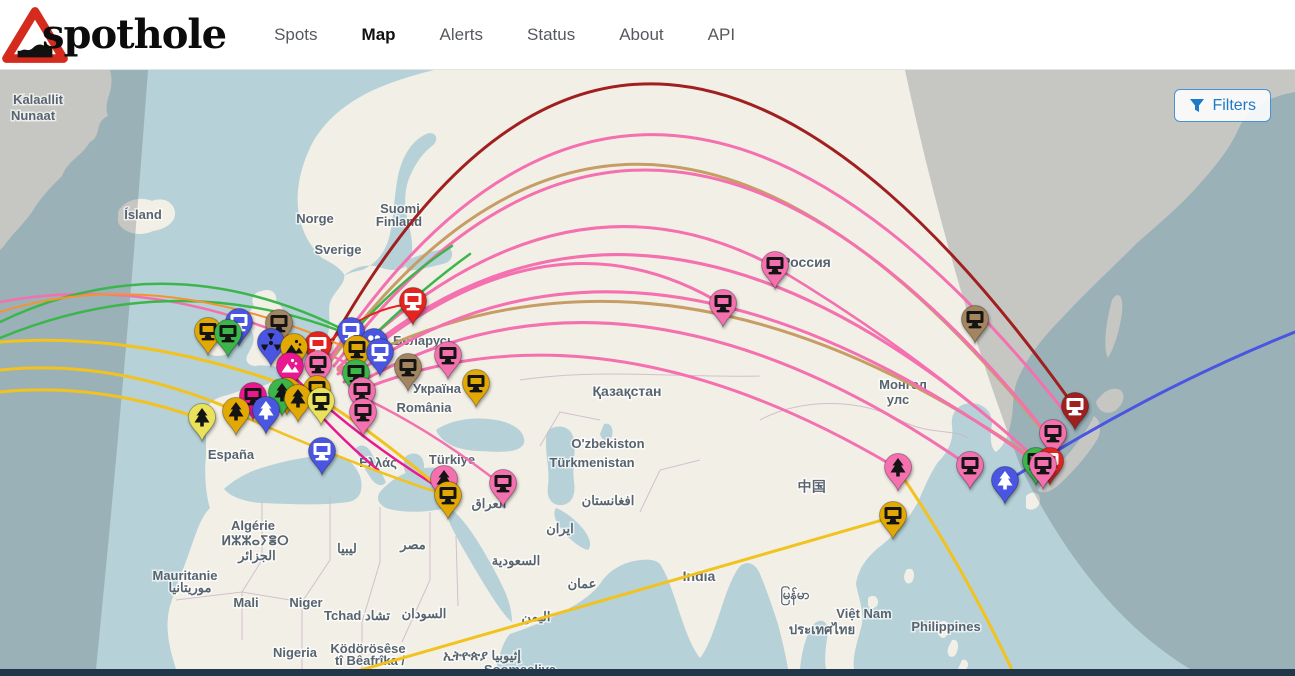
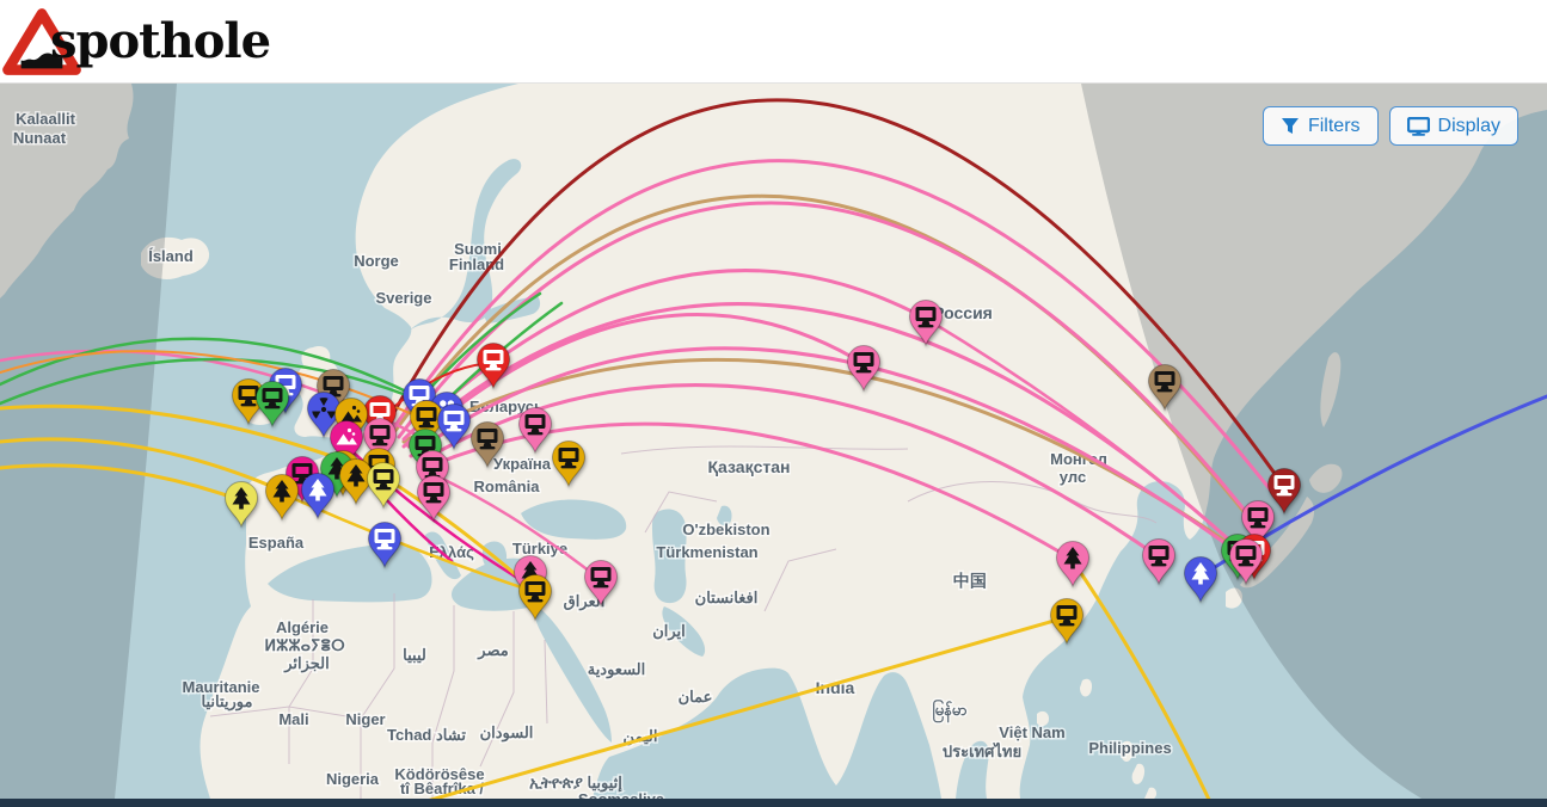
  spothole
- Spots
- Map
- Alerts
- Status
- About
- API
  Kalaallit
  Nunaat
  Ísland
  Norge
  Sverige
  Suomi
  Finlad
  оссия
  еларусь
  Україна
  România
  Ελλάς
  Türkiye
  España
  Қазақстан
  O'zbekiston
  Türkmenistan
  улс
  中国
  لعراق
  ايران
  افغانستان
  السعودية
  عمان
  مصر
  ليبيا
  Algérie
  ⵍⵣⵣⴰⵢⴻⵔ
  الجزائر
  Mauritanie
  موريتانيا
  Mali
  Niger
  Tchad تشاد
  السودان
  Nigeria
  Ködörösêse
  tî Bêafrîk /
  ኢትዮጵያ إثيوبيا
  မြန်မာ
  ประเทศไทย
  Việt Nam
  Philippines
  Filters
+ Display
